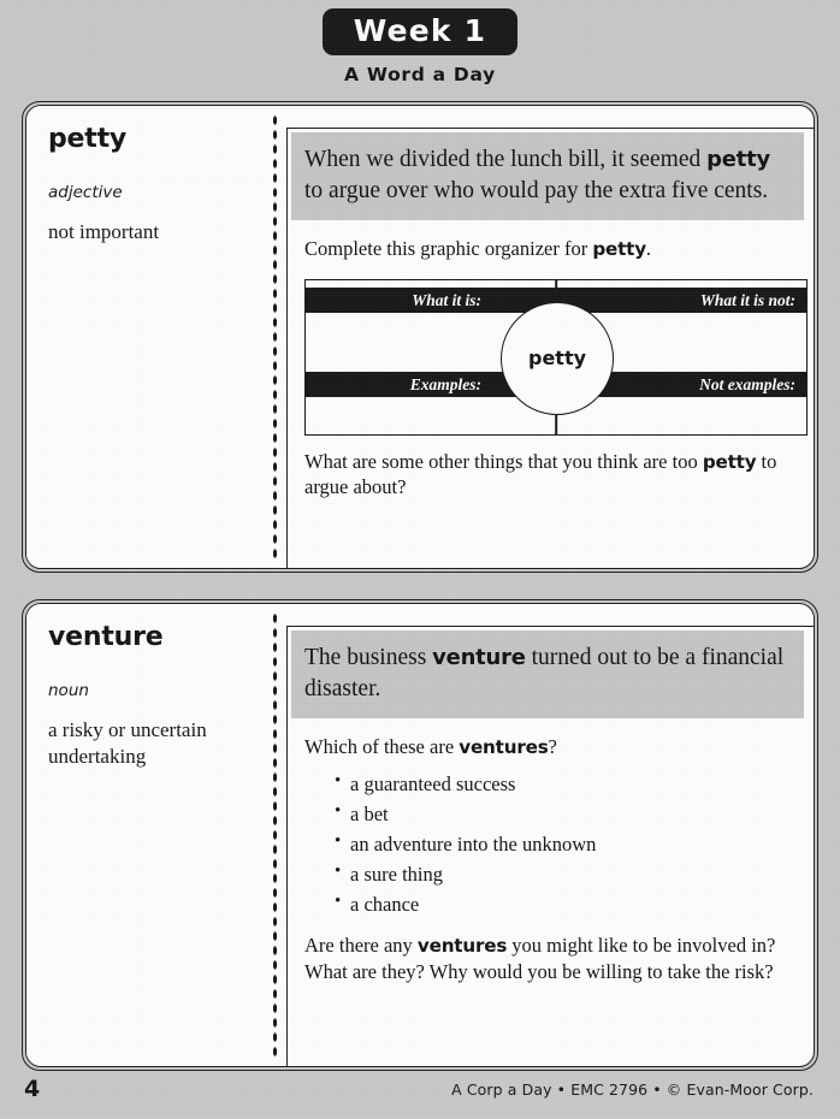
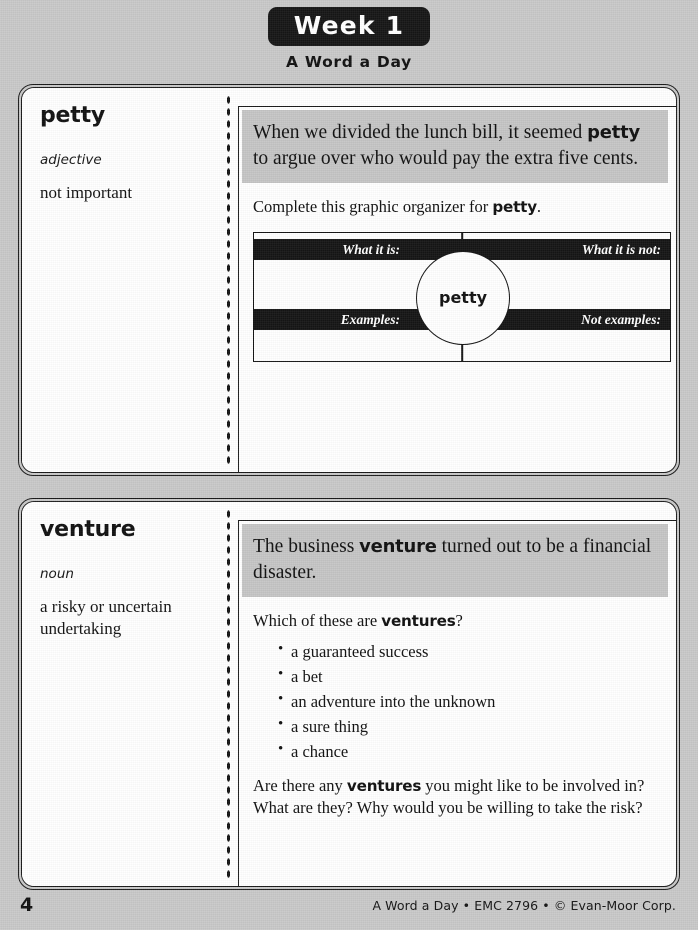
  Week 1
  A Word a Day
  When we divided the lunch bill, it seemed petty to argue over who would pay the extra five cents.
  Complete this graphic organizer for petty.
  What it is:
  What it is not:
  Examples:
  Not examples:
  petty
- What are some other things that you think are too petty to argue about?
  petty
  adjective
  not important
  The business venture turned out to be a financial disaster.
  Which of these are ventures?
  a guaranteed success
  a bet
  an adventure into the unknown
  a sure thing
  a chance
  Are there any ventures you might like to be involved in? What are they? Why would you be willing to take the risk?
  venture
  noun
  a risky or uncertain undertaking
  4
- A Corp a Day • EMC 2796 • © Evan-Moor Corp.
+ A Word a Day • EMC 2796 • © Evan-Moor Corp.
